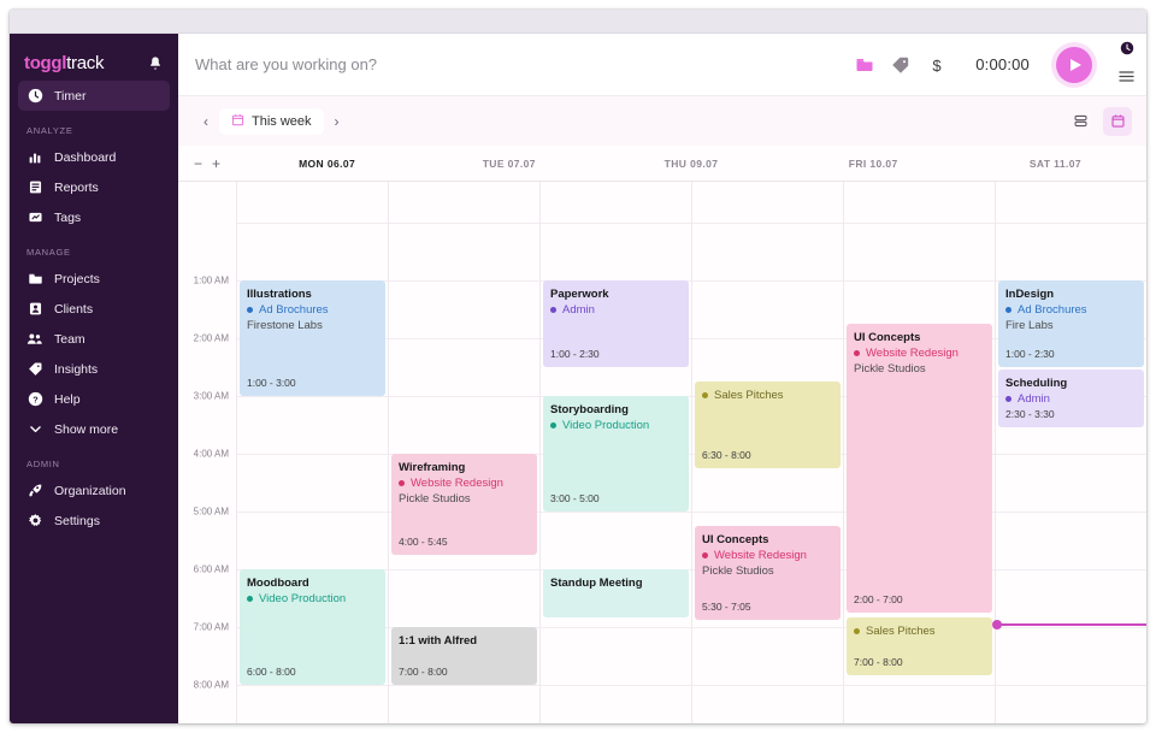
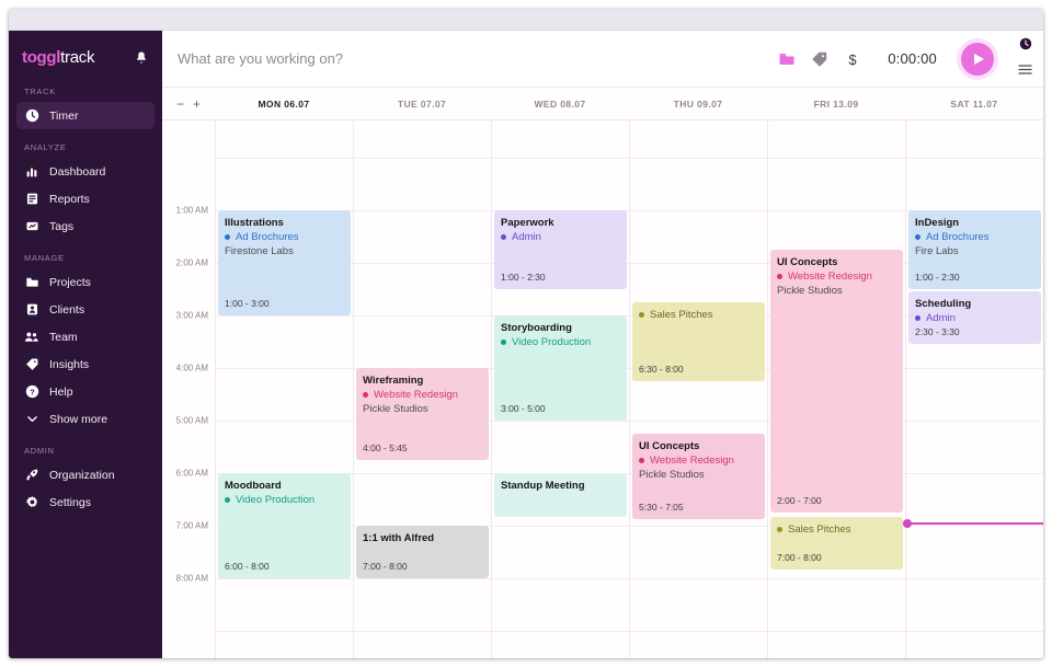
  toggltrack
+ TRACK
  Timer
  ANALYZE
  Dashboard
  Reports
  Tags
  MANAGE
  Projects
  Clients
  Team
  Insights
  ?
  Help
  Show more
  ADMIN
  Organization
  Settings
  What are you working on?
  $
  0:00:00
- ‹
- This week
- ›
  −
  +
  MON 06.07
  TUE 07.07
+ WED 08.07
  THU 09.07
- FRI 10.07
+ FRI 13.09
  SAT 11.07
  1:00 AM
  2:00 AM
  3:00 AM
  4:00 AM
  5:00 AM
  6:00 AM
  7:00 AM
  8:00 AM
  Illustrations
  Ad Brochures
  Firestone Labs
  1:00 - 3:00
  Moodboard
  Video Production
  6:00 - 8:00
  Wireframing
  Website Redesign
  Pickle Studios
  4:00 - 5:45
  1:1 with Alfred
  7:00 - 8:00
  Paperwork
  Admin
  1:00 - 2:30
  Storyboarding
  Video Production
  3:00 - 5:00
  Standup Meeting
  Sales Pitches
  6:30 - 8:00
  UI Concepts
  Website Redesign
  Pickle Studios
  5:30 - 7:05
  UI Concepts
  Website Redesign
  Pickle Studios
  2:00 - 7:00
  Sales Pitches
  7:00 - 8:00
  InDesign
  Ad Brochures
  Fire Labs
  1:00 - 2:30
  Scheduling
  Admin
  2:30 - 3:30
